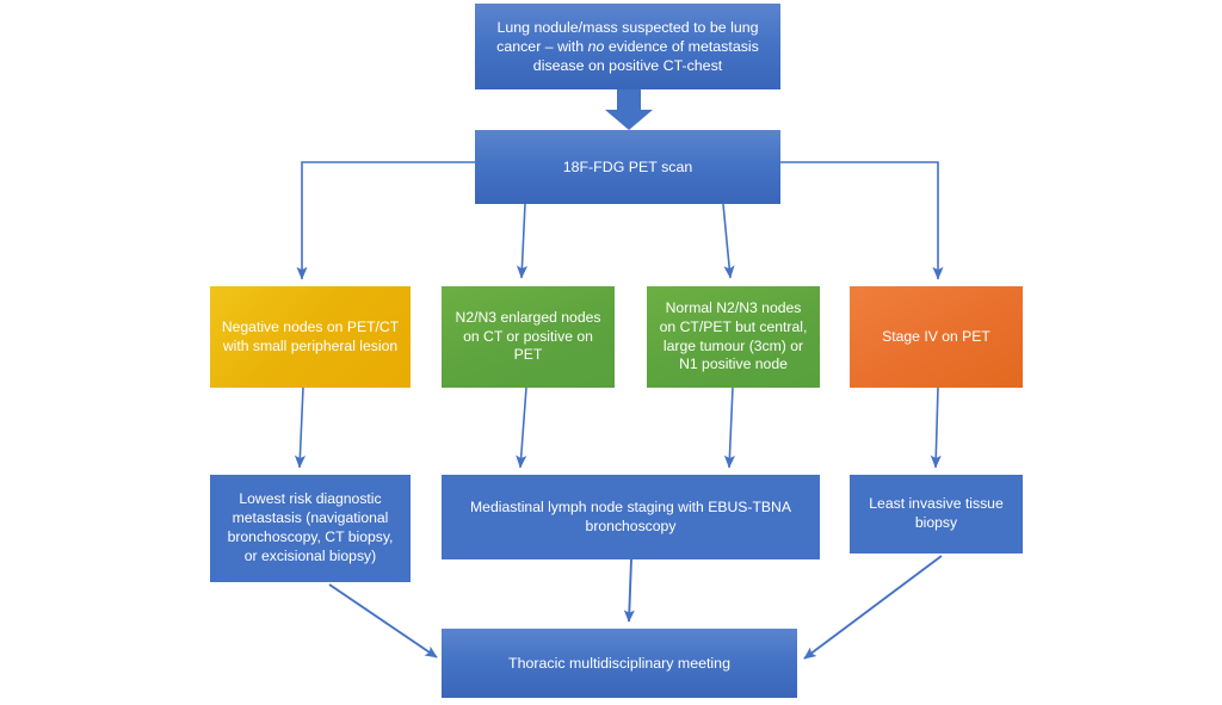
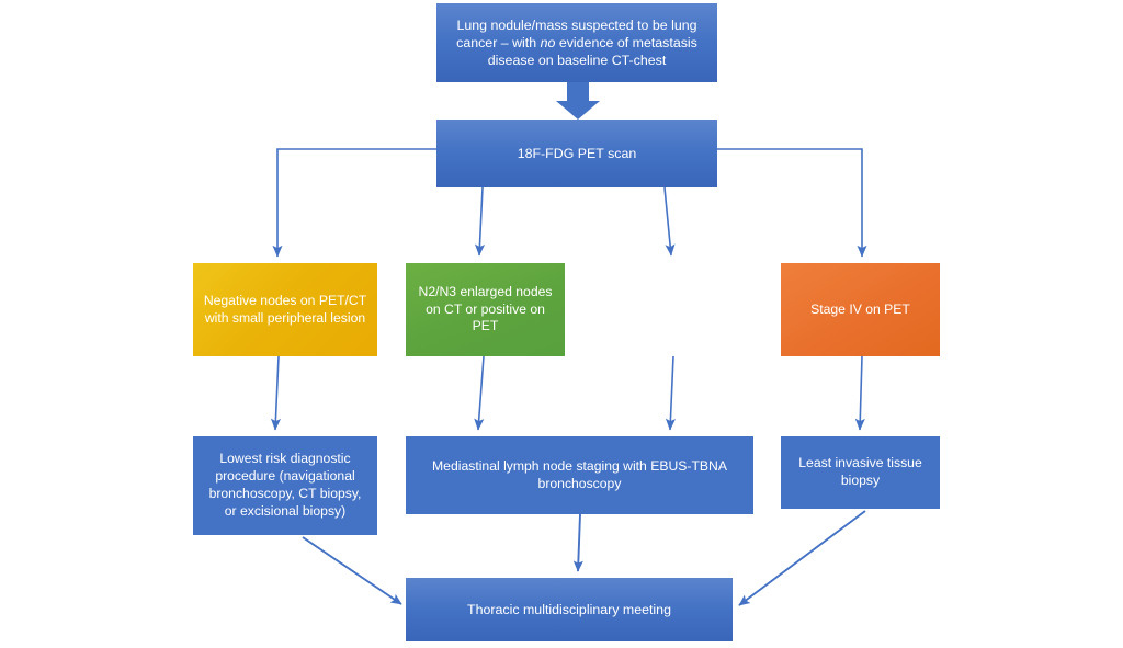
- Lung nodule/mass suspected to be lung cancer – with no evidence of metastasis disease on positive CT-chest
+ Lung nodule/mass suspected to be lung cancer – with no evidence of metastasis disease on baseline CT-chest
  18F-FDG PET scan
  Negative nodes on PET/CT with small peripheral lesion
  N2/N3 enlarged nodes on CT or positive on PET
- Normal N2/N3 nodes on CT/PET but central, large tumour (3cm) or N1 positive node
  Stage IV on PET
- Lowest risk diagnostic metastasis (navigational bronchoscopy, CT biopsy, or excisional biopsy)
+ Lowest risk diagnostic procedure (navigational bronchoscopy, CT biopsy, or excisional biopsy)
  Mediastinal lymph node staging with EBUS-TBNA bronchoscopy
  Least invasive tissue biopsy
  Thoracic multidisciplinary meeting
